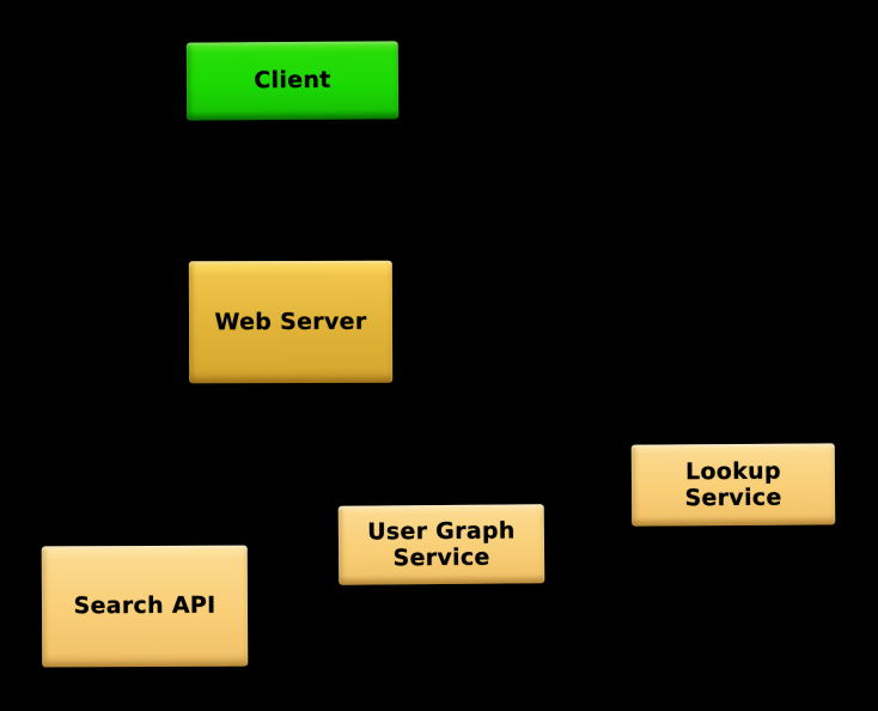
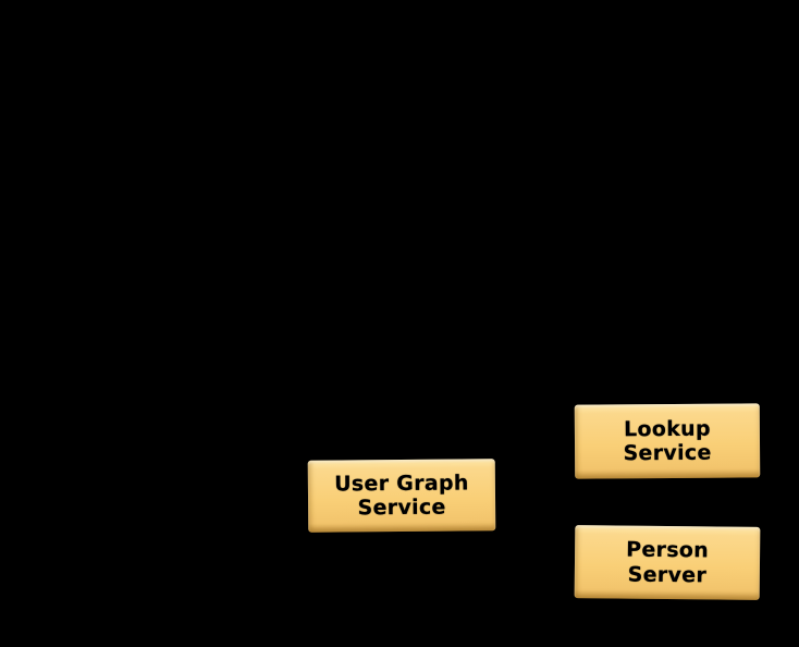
- Client
- Web Server
- Search API
  User Graph
  Service
  Lookup
  Service
+ Person
+ Server
